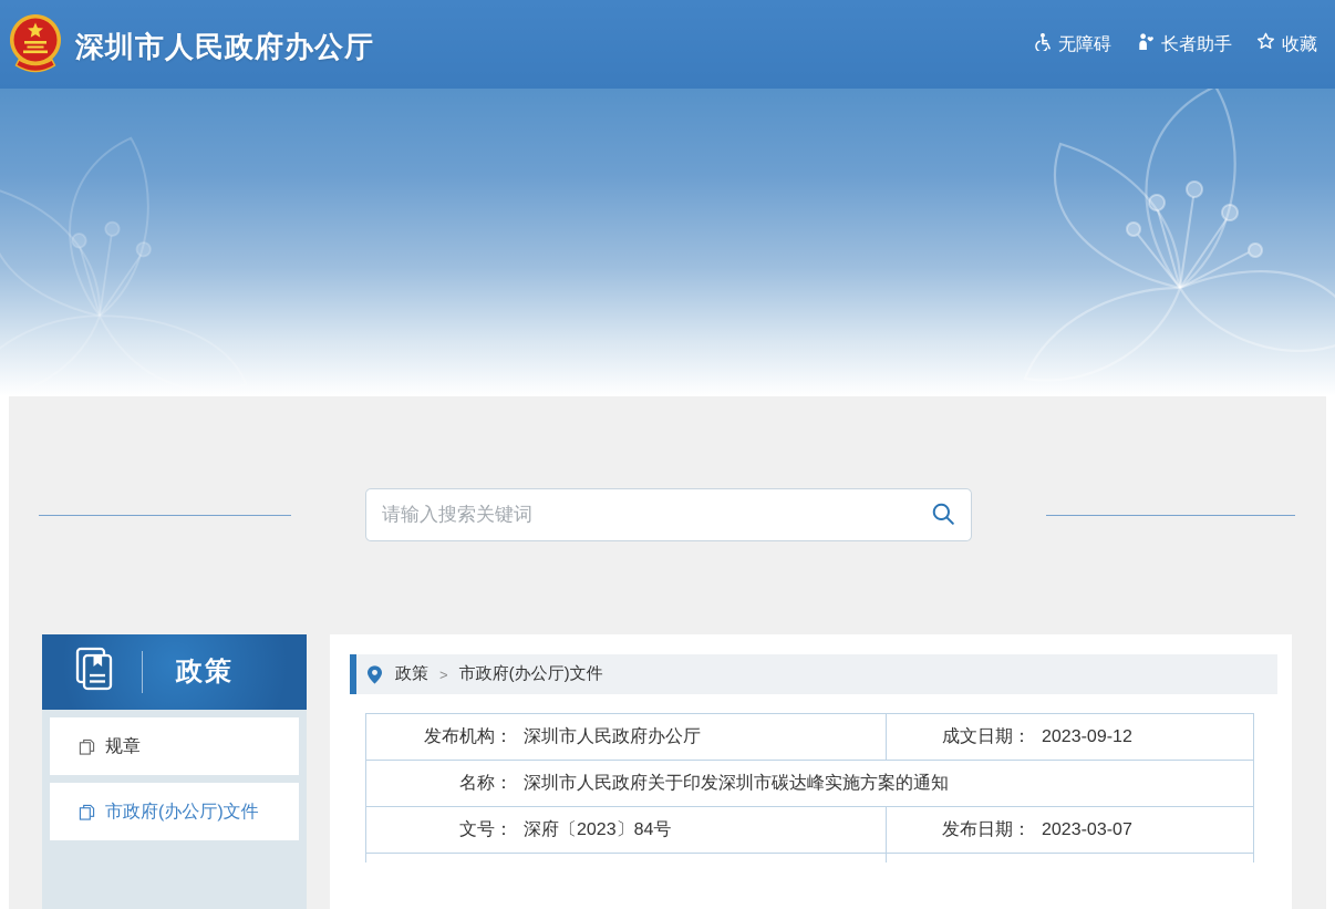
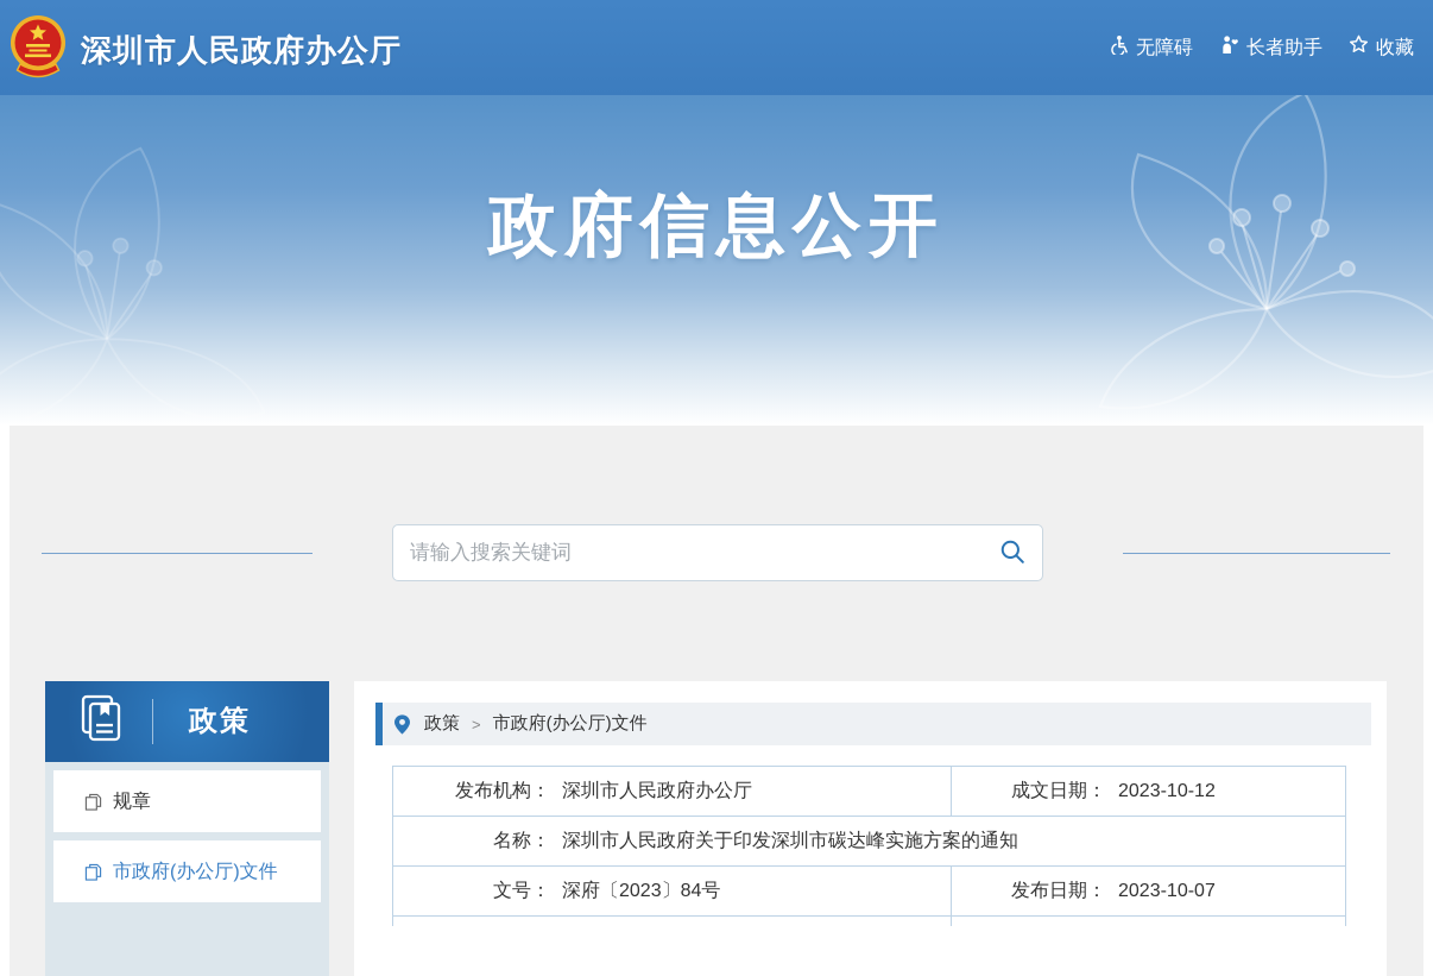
  深圳市人民政府办公厅
  无障碍
  长者助手
  收藏
+ 政府信息公开
  请输入搜索关键词
  政策
  规章
  市政府(办公厅)文件
  政策
  >
  市政府(办公厅)文件
  发布机构：
  深圳市人民政府办公厅
  成文日期：
- 2023-09-12
+ 2023-10-12
  名称：
  深圳市人民政府关于印发深圳市碳达峰实施方案的通知
  文号：
  深府〔2023〕84号
  发布日期：
- 2023-03-07
+ 2023-10-07
